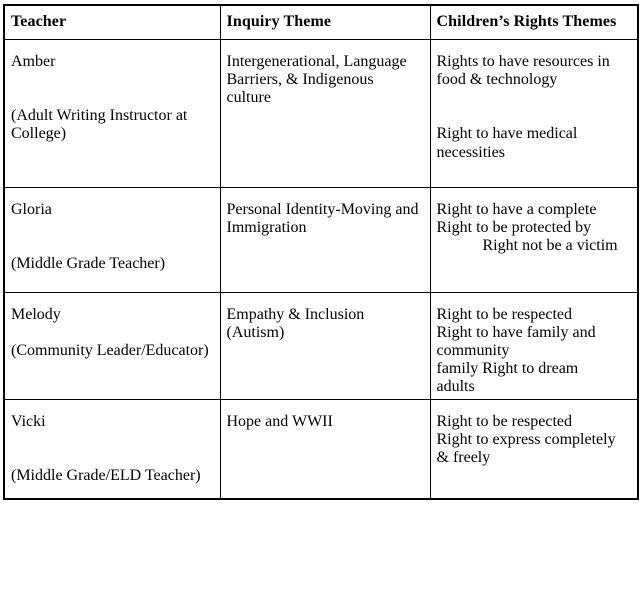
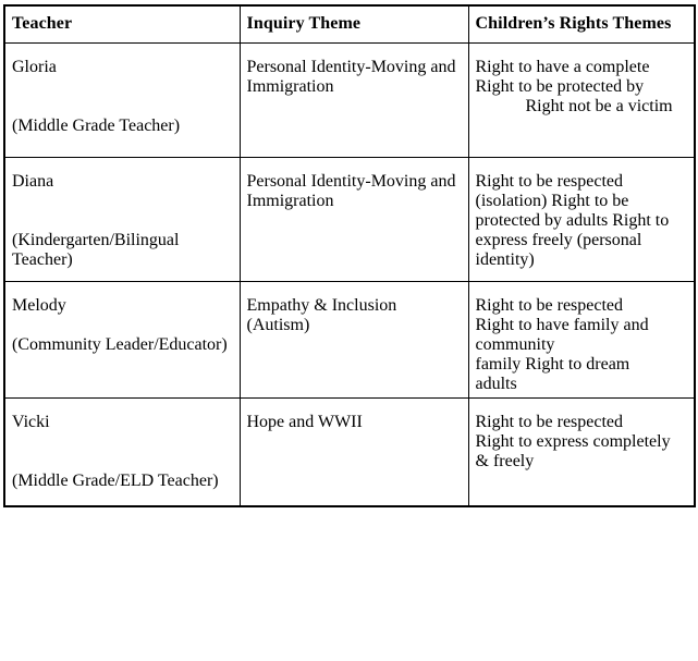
  Teacher	Inquiry Theme	Children’s Rights Themes
- Amber (Adult Writing Instructor atCollege)	Intergenerational, LanguageBarriers, & Indigenousculture	Rights to have resources infood & technology Right to have medicalnecessities
  Gloria (Middle Grade Teacher)	Personal Identity-Moving andImmigration	Right to have a completeRight to be protected byRight not be a victim
+ Diana (Kindergarten/BilingualTeacher)	Personal Identity-Moving andImmigration	Right to be respected(isolation) Right to beprotected by adults Right toexpress freely (personalidentity)
  Melody (Community Leader/Educator)	Empathy & Inclusion(Autism)	Right to be respectedRight to have family andcommunityfamily Right to dreamadults
  Vicki (Middle Grade/ELD Teacher)	Hope and WWII	Right to be respectedRight to express completely& freely
